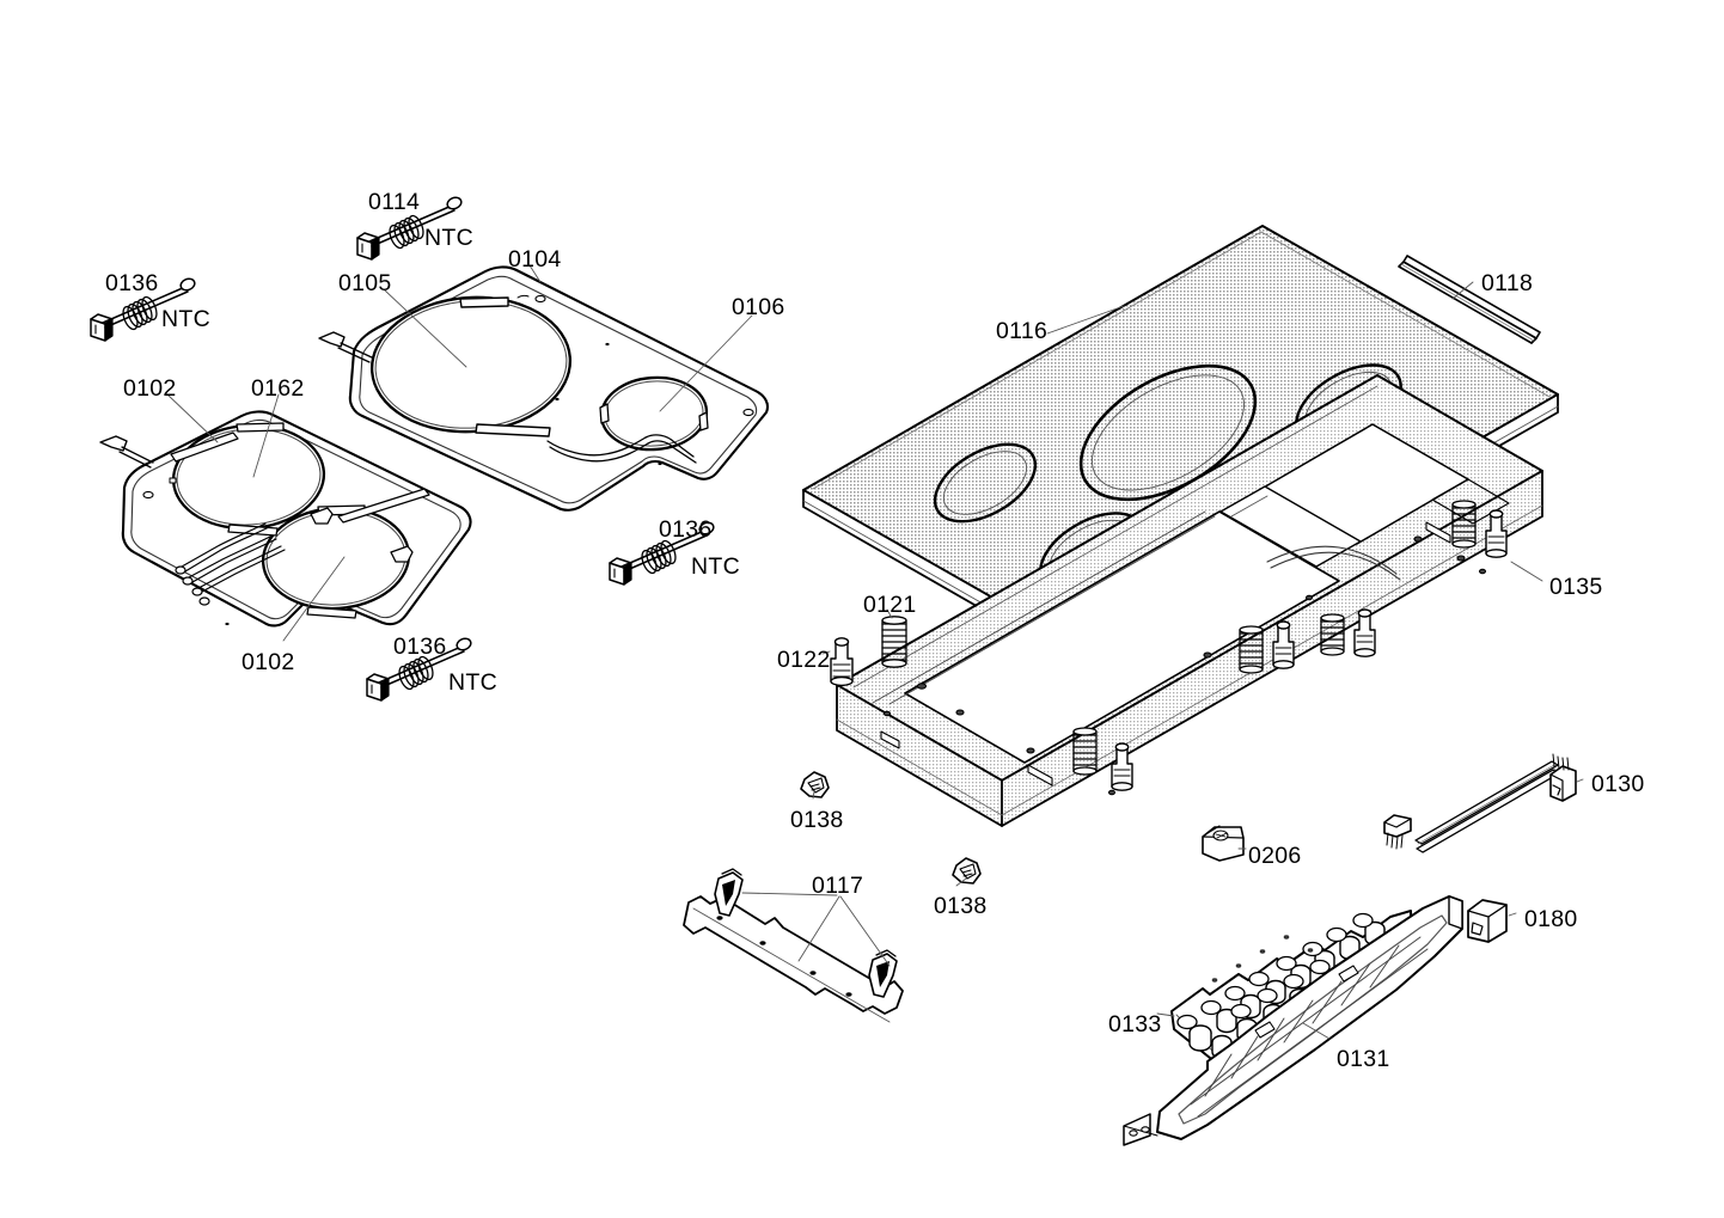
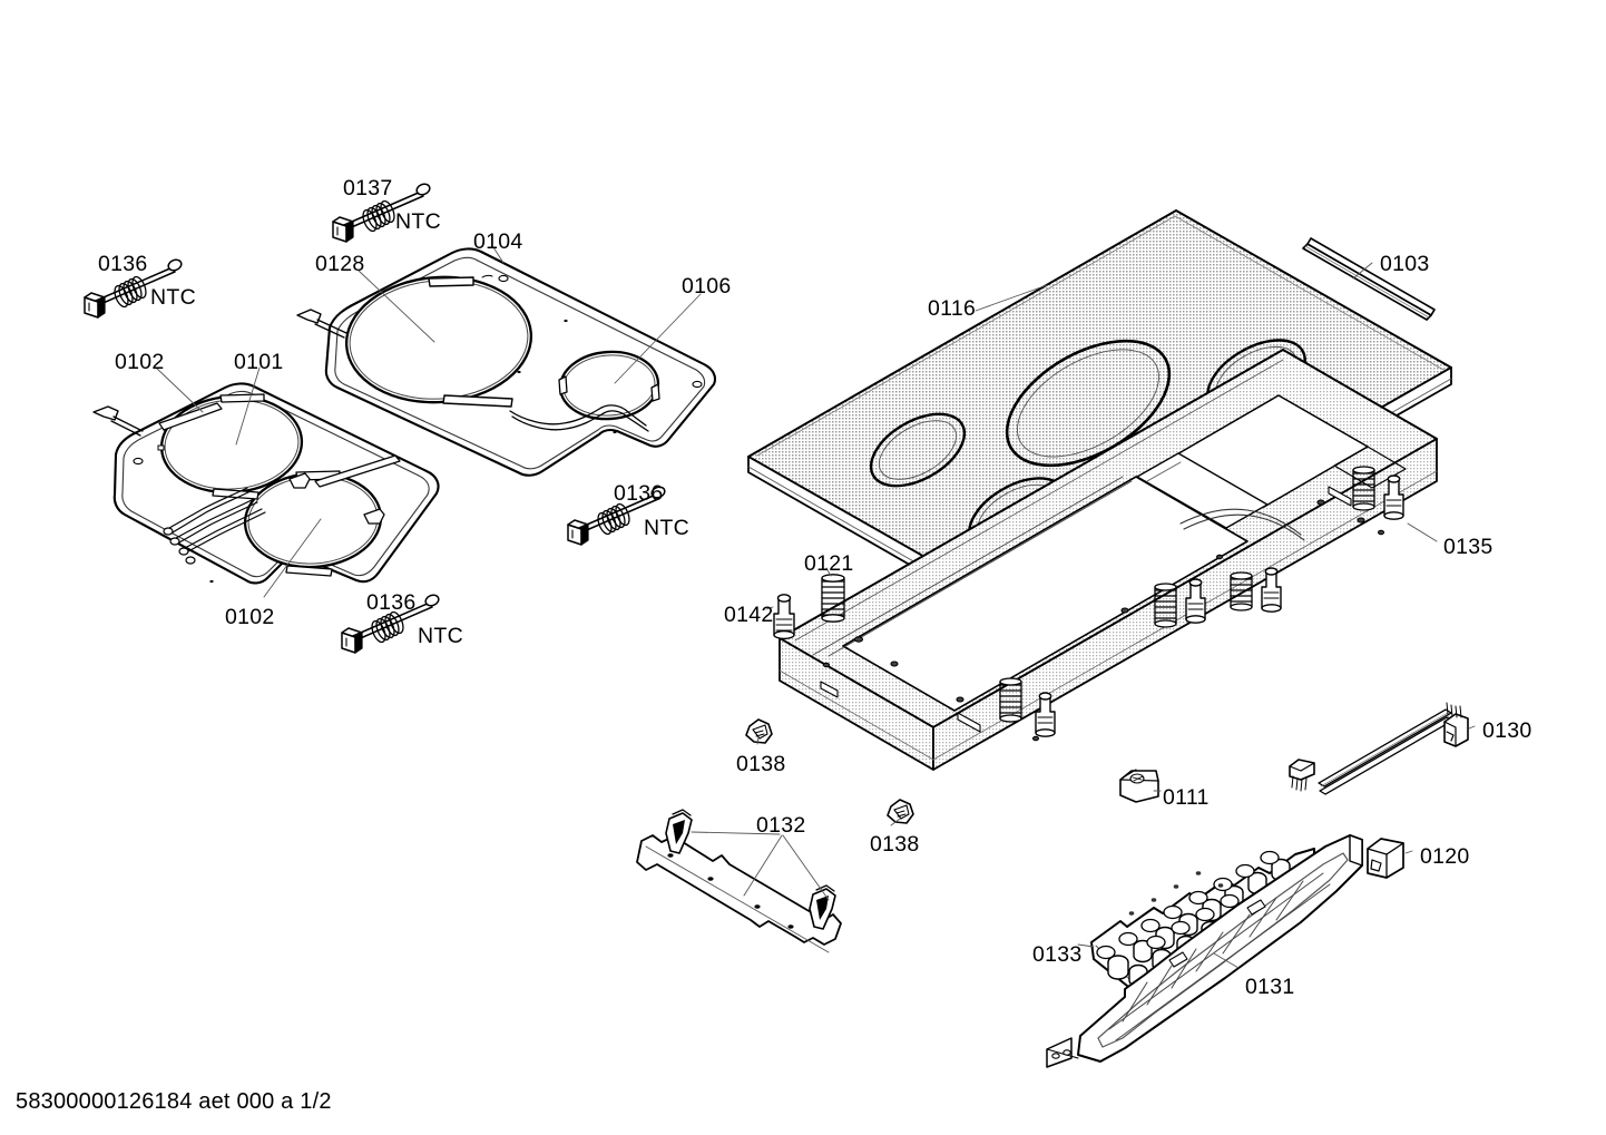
  0136
- 0114
+ 0137
  0104
- 0105
+ 0128
  0106
  0102
- 0162
+ 0101
  0102
  0136
  0136
  0116
- 0118
+ 0103
  0135
  0121
- 0122
+ 0142
  0138
- 0117
+ 0132
  0138
- 0206
+ 0111
  0130
- 0180
+ 0120
  0133
  0131
  NTC
  NTC
  NTC
  NTC
+ 58300000126184 aet 000 a 1/2
